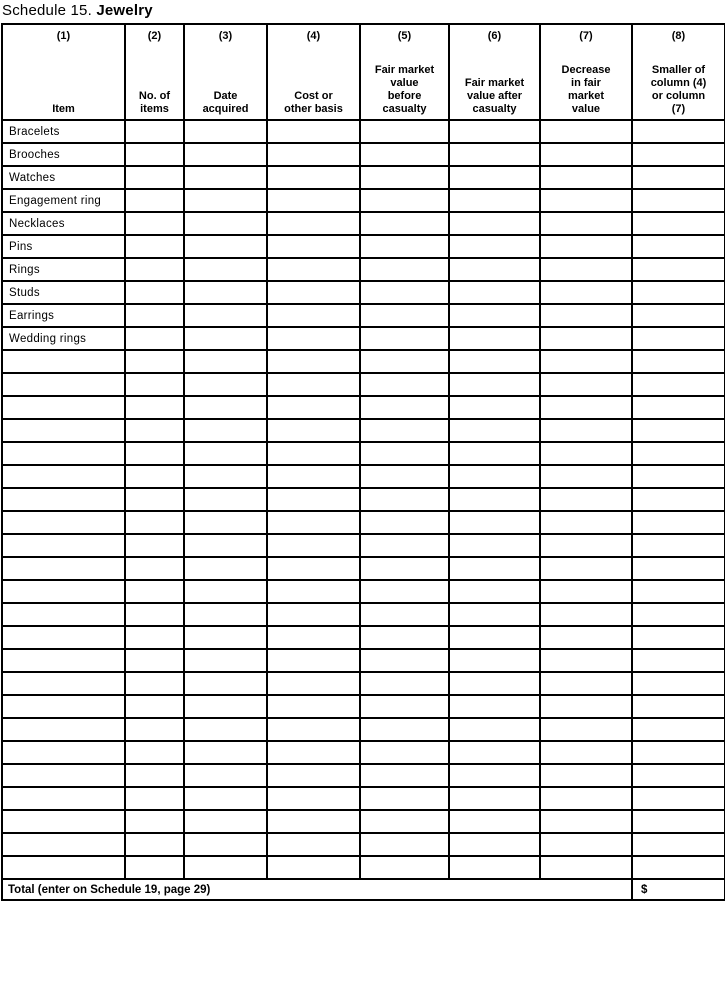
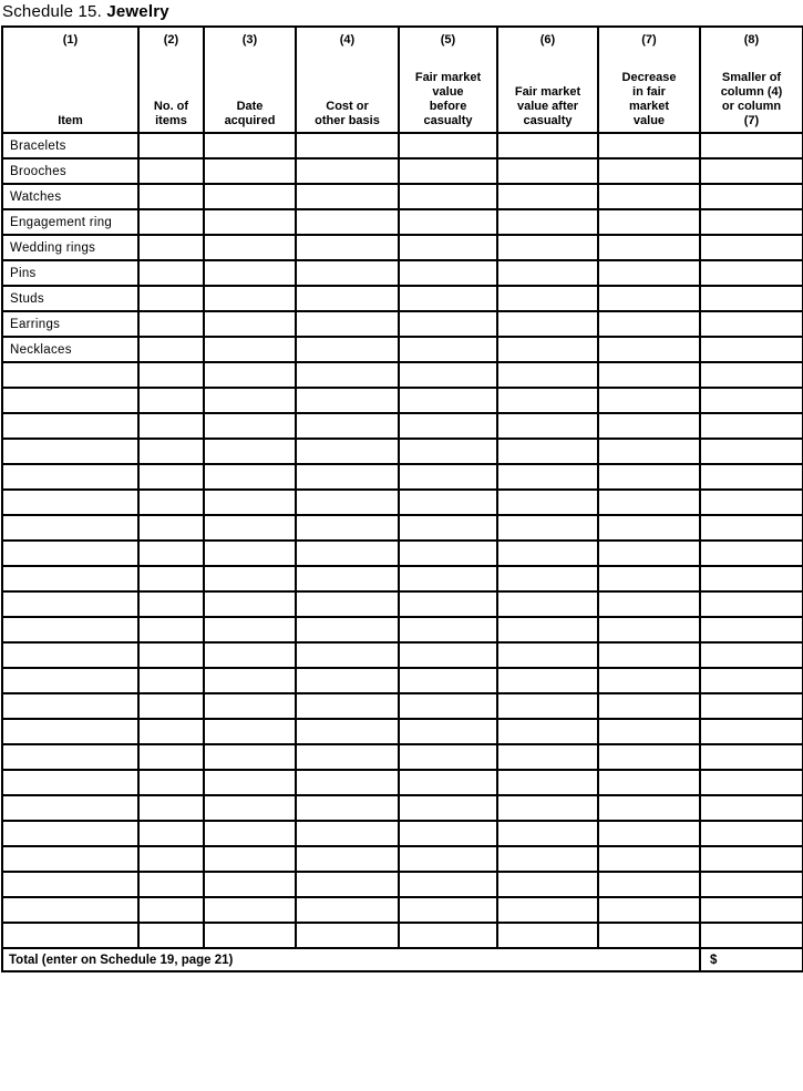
  Schedule 15. Jewelry
  (1) Item	(2) No. of items	(3) Date acquired	(4) Cost or other basis	(5) Fair market value before casualty	(6) Fair market value after casualty	(7) Decrease in fair market value	(8) Smaller of column (4) or column (7)
  Bracelets
  Brooches
  Watches
  Engagement ring
- Necklaces
+ Wedding rings
  Pins
- Rings
  Studs
  Earrings
- Wedding rings
+ Necklaces
- Total (enter on Schedule 19, page 29)	$
+ Total (enter on Schedule 19, page 21)	$
